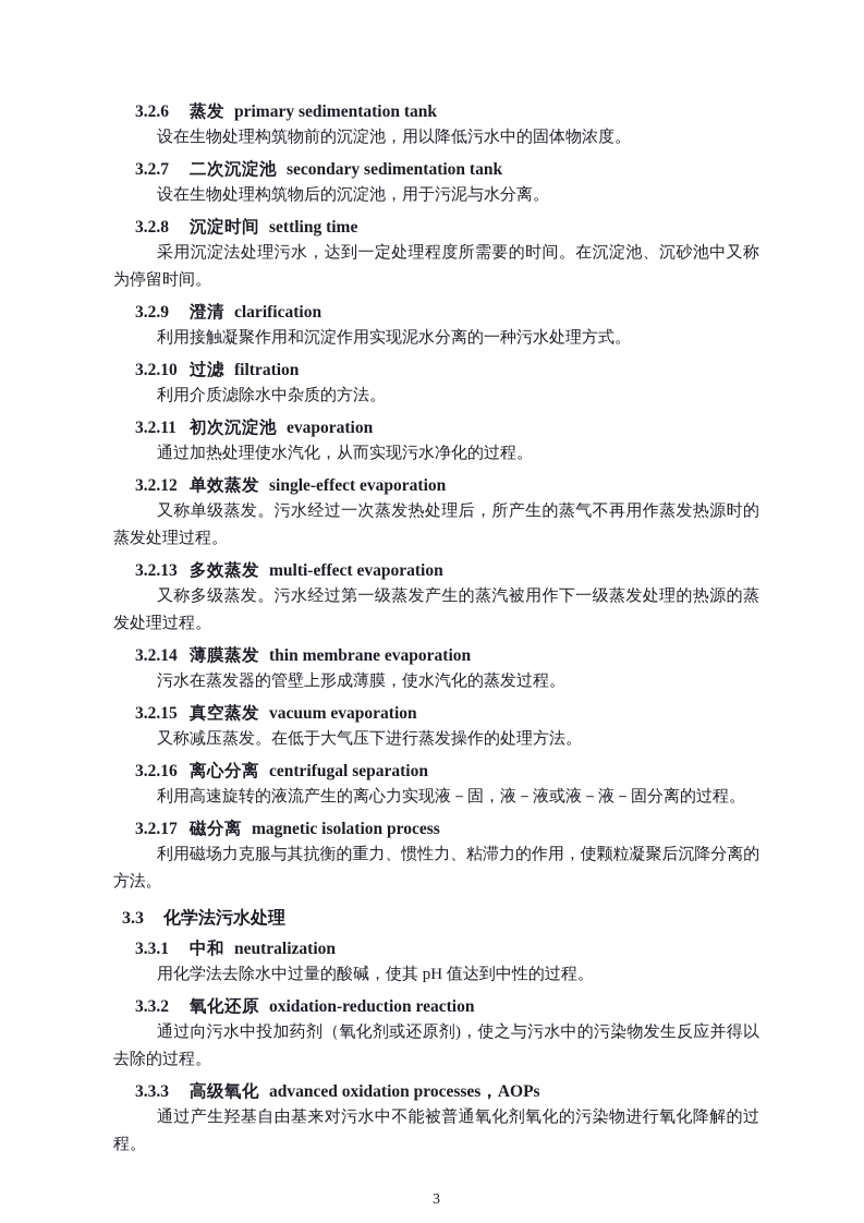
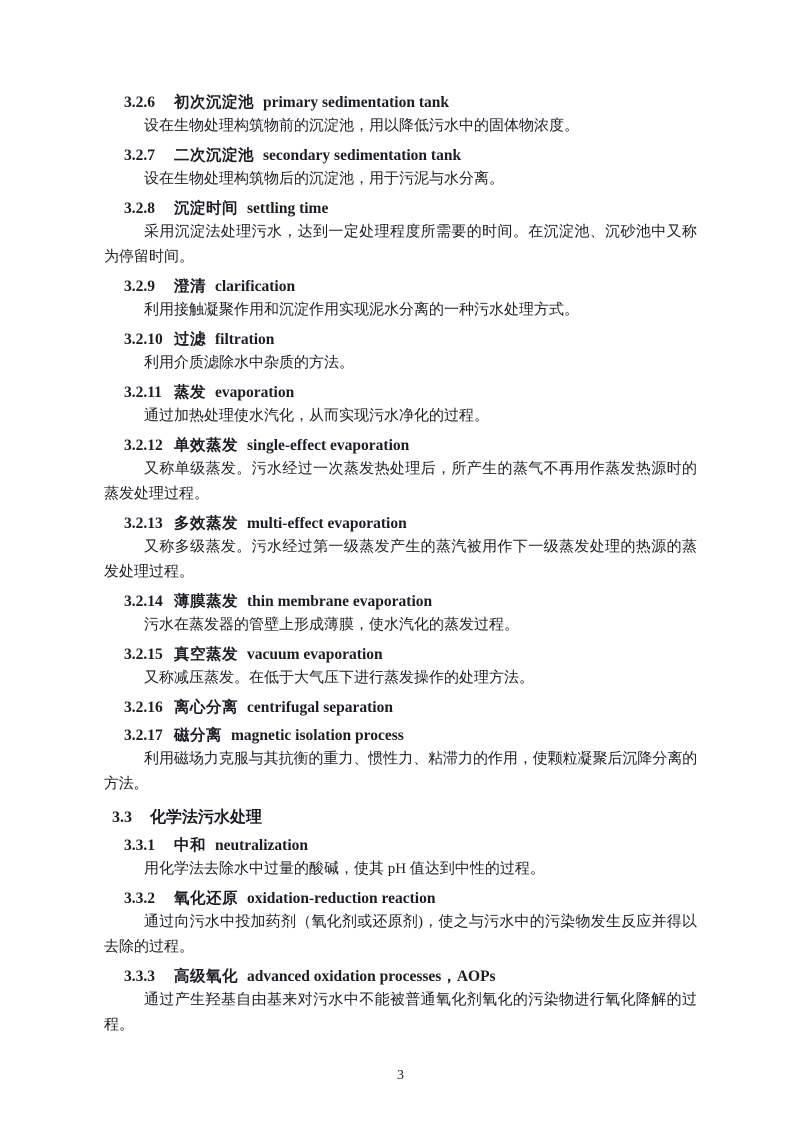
- 3.2.6 蒸发 primary sedimentation tank
+ 3.2.6 初次沉淀池 primary sedimentation tank
  设在生物处理构筑物前的沉淀池，用以降低污水中的固体物浓度。
  3.2.7 二次沉淀池 secondary sedimentation tank
  设在生物处理构筑物后的沉淀池，用于污泥与水分离。
  3.2.8 沉淀时间 settling time
  采用沉淀法处理污水，达到一定处理程度所需要的时间。在沉淀池、沉砂池中又称为停留时间。
  3.2.9 澄清 clarification
  利用接触凝聚作用和沉淀作用实现泥水分离的一种污水处理方式。
  3.2.10 过滤 filtration
  利用介质滤除水中杂质的方法。
- 3.2.11 初次沉淀池 evaporation
+ 3.2.11 蒸发 evaporation
  通过加热处理使水汽化，从而实现污水净化的过程。
  3.2.12 单效蒸发 single-effect evaporation
  又称单级蒸发。污水经过一次蒸发热处理后，所产生的蒸气不再用作蒸发热源时的蒸发处理过程。
  3.2.13 多效蒸发 multi-effect evaporation
  又称多级蒸发。污水经过第一级蒸发产生的蒸汽被用作下一级蒸发处理的热源的蒸发处理过程。
  3.2.14 薄膜蒸发 thin membrane evaporation
  污水在蒸发器的管壁上形成薄膜，使水汽化的蒸发过程。
  3.2.15 真空蒸发 vacuum evaporation
  又称减压蒸发。在低于大气压下进行蒸发操作的处理方法。
  3.2.16 离心分离 centrifugal separation
- 利用高速旋转的液流产生的离心力实现液－固，液－液或液－液－固分离的过程。
  3.2.17 磁分离 magnetic isolation process
  利用磁场力克服与其抗衡的重力、惯性力、粘滞力的作用，使颗粒凝聚后沉降分离的方法。
  3.3 化学法污水处理
  3.3.1 中和 neutralization
  用化学法去除水中过量的酸碱，使其 pH 值达到中性的过程。
  3.3.2 氧化还原 oxidation-reduction reaction
  通过向污水中投加药剂（氧化剂或还原剂)，使之与污水中的污染物发生反应并得以去除的过程。
  3.3.3 高级氧化 advanced oxidation processes，AOPs
  通过产生羟基自由基来对污水中不能被普通氧化剂氧化的污染物进行氧化降解的过程。
  3
